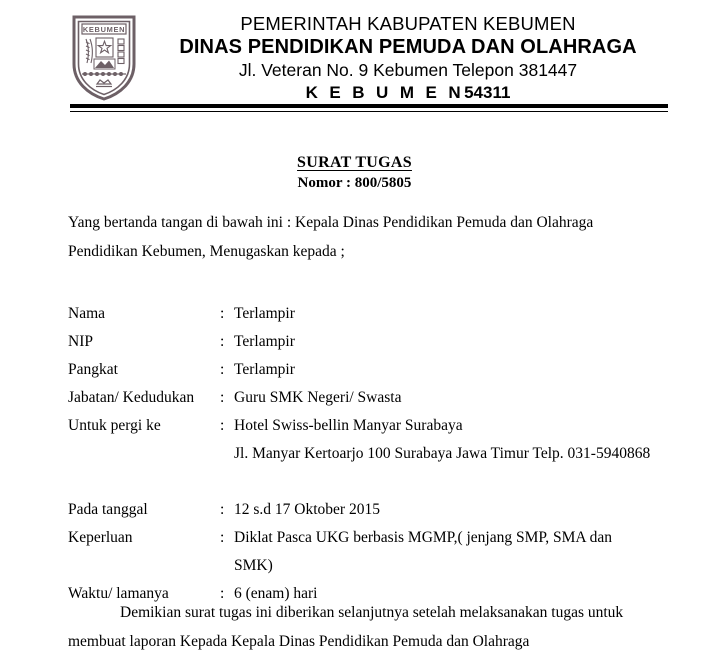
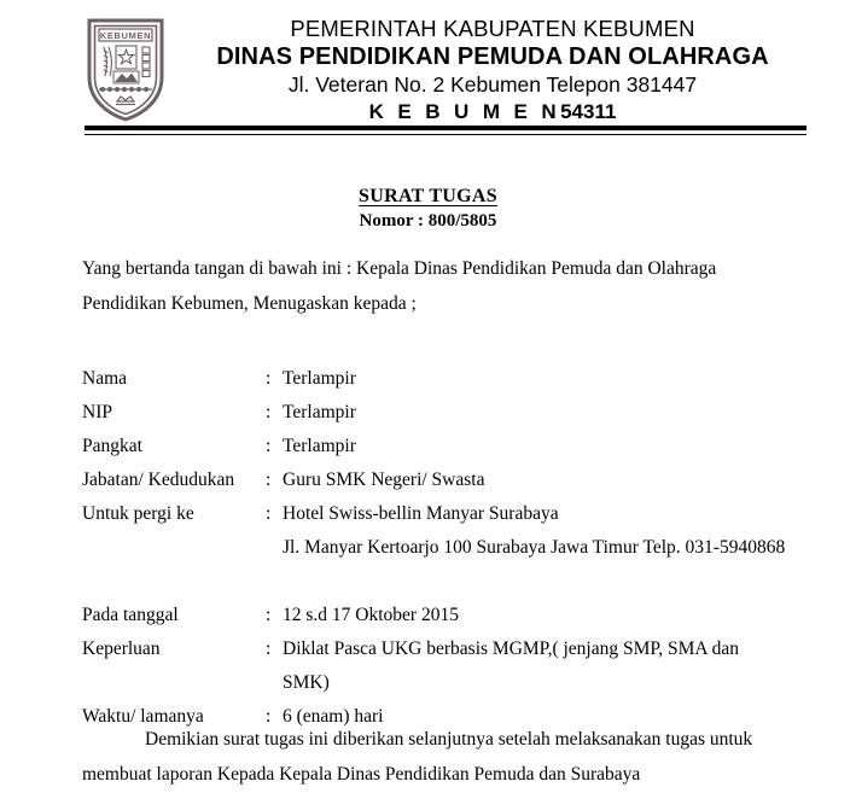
  KEBUMEN
  PEMERINTAH KABUPATEN KEBUMEN
  DINAS PENDIDIKAN PEMUDA DAN OLAHRAGA
- Jl. Veteran No. 9 Kebumen Telepon 381447
+ Jl. Veteran No. 2 Kebumen Telepon 381447
  K E B U M E N54311
  SURAT TUGAS
  Nomor : 800/5805
  Yang bertanda tangan di bawah ini : Kepala Dinas Pendidikan Pemuda dan Olahraga
  Pendidikan Kebumen, Menugaskan kepada ;
  Nama
  :
  Terlampir
  NIP
  :
  Terlampir
  Pangkat
  :
  Terlampir
  Jabatan/ Kedudukan
  :
  Guru SMK Negeri/ Swasta
  Untuk pergi ke
  :
  Hotel Swiss-bellin Manyar Surabaya
  Jl. Manyar Kertoarjo 100 Surabaya Jawa Timur Telp. 031-5940868
  Pada tanggal
  :
  12 s.d 17 Oktober 2015
  Keperluan
  :
  Diklat Pasca UKG berbasis MGMP,( jenjang SMP, SMA dan
  SMK)
  Waktu/ lamanya
  :
  6 (enam) hari
  Demikian surat tugas ini diberikan selanjutnya setelah melaksanakan tugas untuk
- membuat laporan Kepada Kepala Dinas Pendidikan Pemuda dan Olahraga
+ membuat laporan Kepada Kepala Dinas Pendidikan Pemuda dan Surabaya
